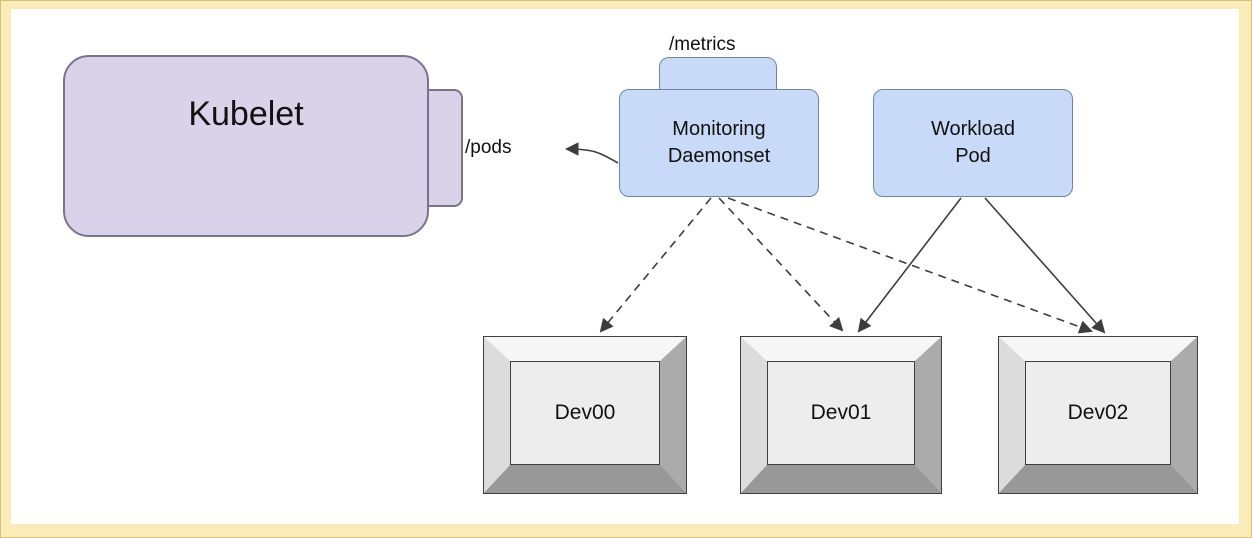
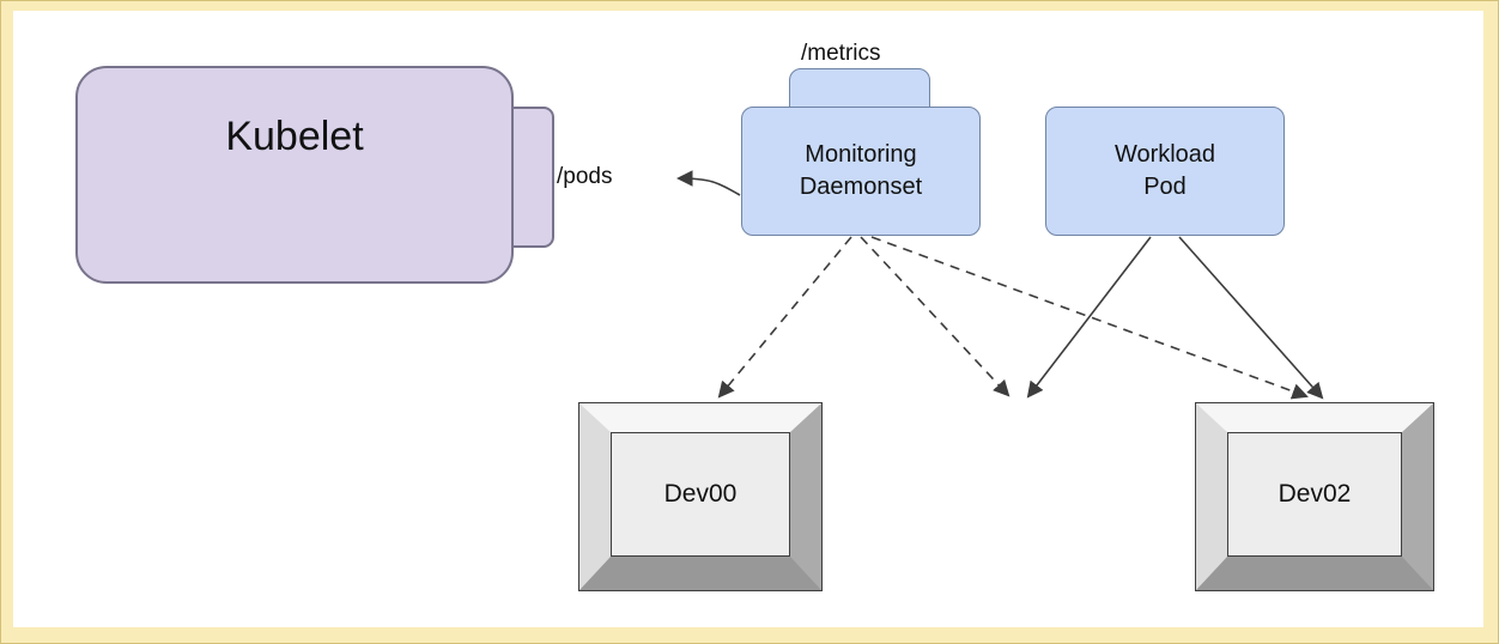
  Kubelet
  /pods
  /metrics
  Monitoring
  Daemonset
  Workload
  Pod
  Dev00
- Dev01
  Dev02
